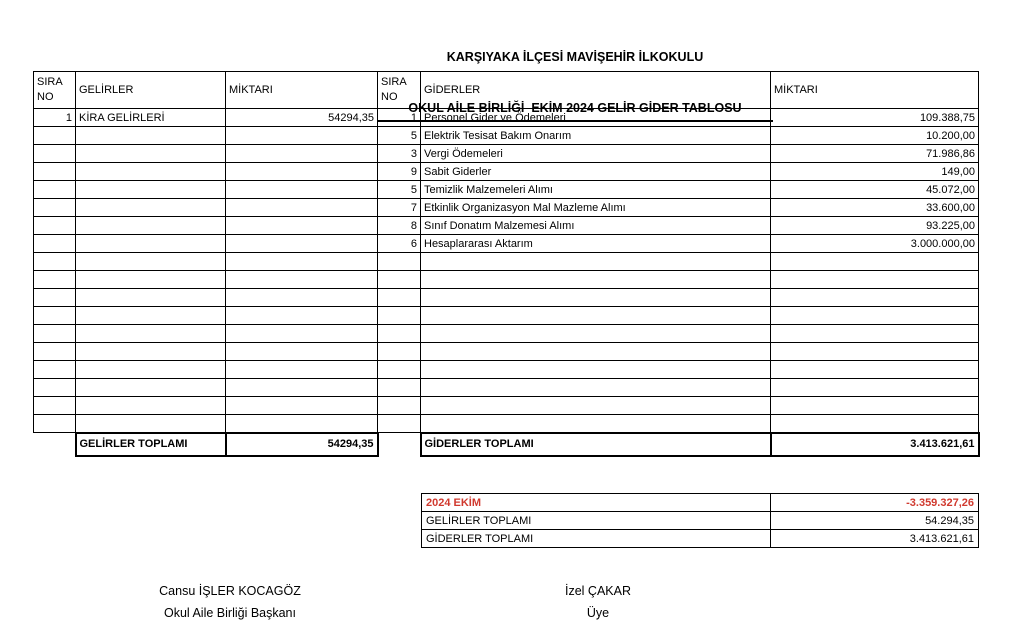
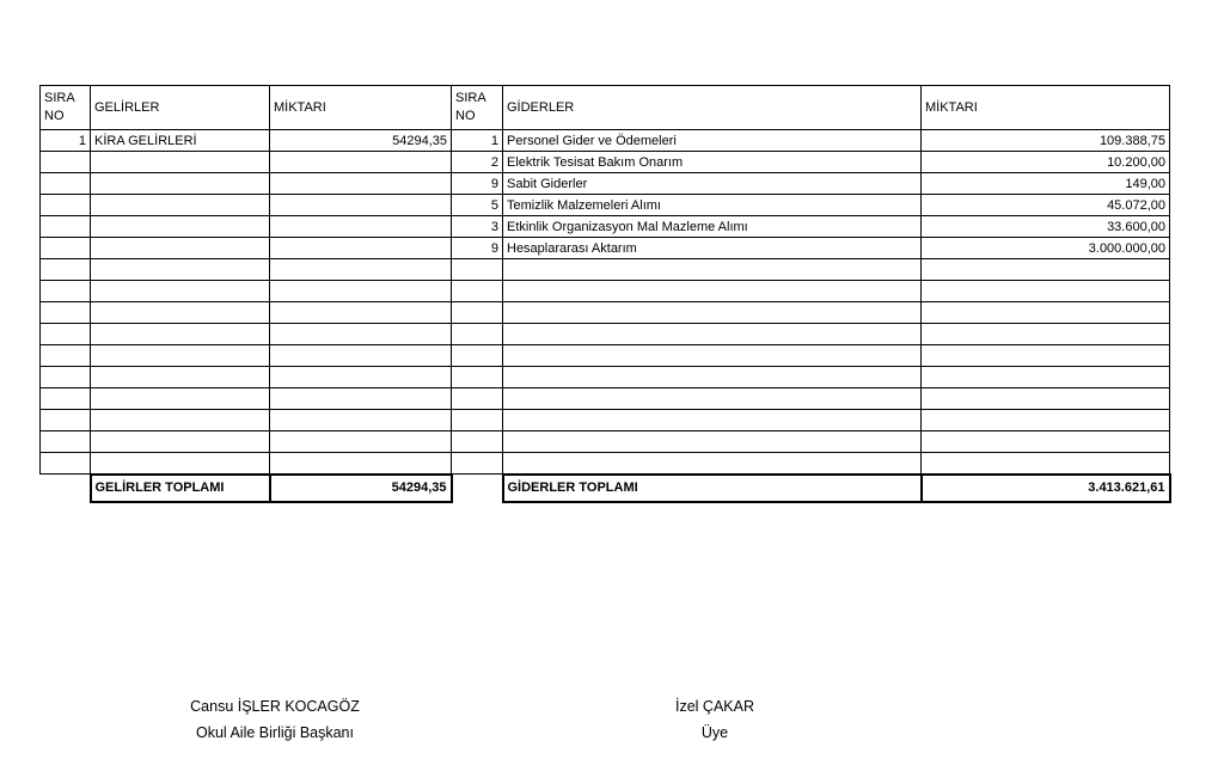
- KARŞIYAKA İLÇESİ MAVİŞEHİR İLKOKULU
- OKUL AİLE BİRLİĞİ EKİM 2024 GELİR GİDER TABLOSU
  SIRA NO	GELİRLER	MİKTARI	SIRA NO	GİDERLER	MİKTARI
  1	KİRA GELİRLERİ	54294,35	1	Personel Gider ve Ödemeleri	109.388,75
- 			5	Elektrik Tesisat Bakım Onarım	10.200,00
+ 			2	Elektrik Tesisat Bakım Onarım	10.200,00
- 			3	Vergi Ödemeleri	71.986,86
  			9	Sabit Giderler	149,00
  			5	Temizlik Malzemeleri Alımı	45.072,00
- 			7	Etkinlik Organizasyon Mal Mazleme Alımı	33.600,00
+ 			3	Etkinlik Organizasyon Mal Mazleme Alımı	33.600,00
- 			8	Sınıf Donatım Malzemesi Alımı	93.225,00
- 			6	Hesaplararası Aktarım	3.000.000,00
+ 			9	Hesaplararası Aktarım	3.000.000,00
  	GELİRLER TOPLAMI	54294,35		GİDERLER TOPLAMI	3.413.621,61
- 2024 EKİM	-3.359.327,26
- GELİRLER TOPLAMI	54.294,35
- GİDERLER TOPLAMI	3.413.621,61
  Cansu İŞLER KOCAGÖZ
  Okul Aile Birliği Başkanı
  İzel ÇAKAR
  Üye
